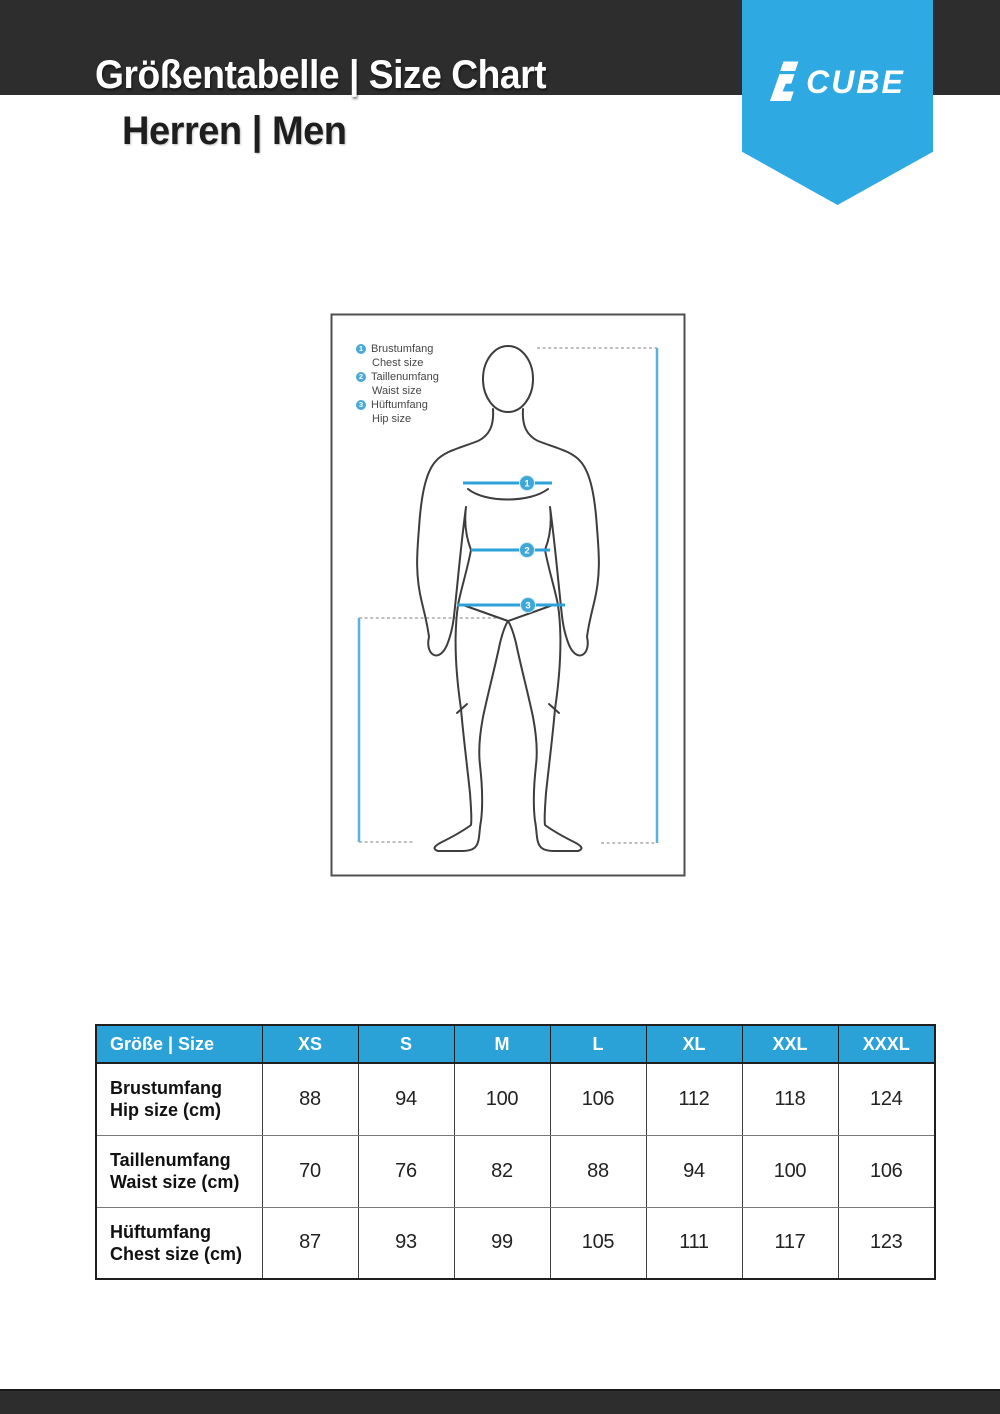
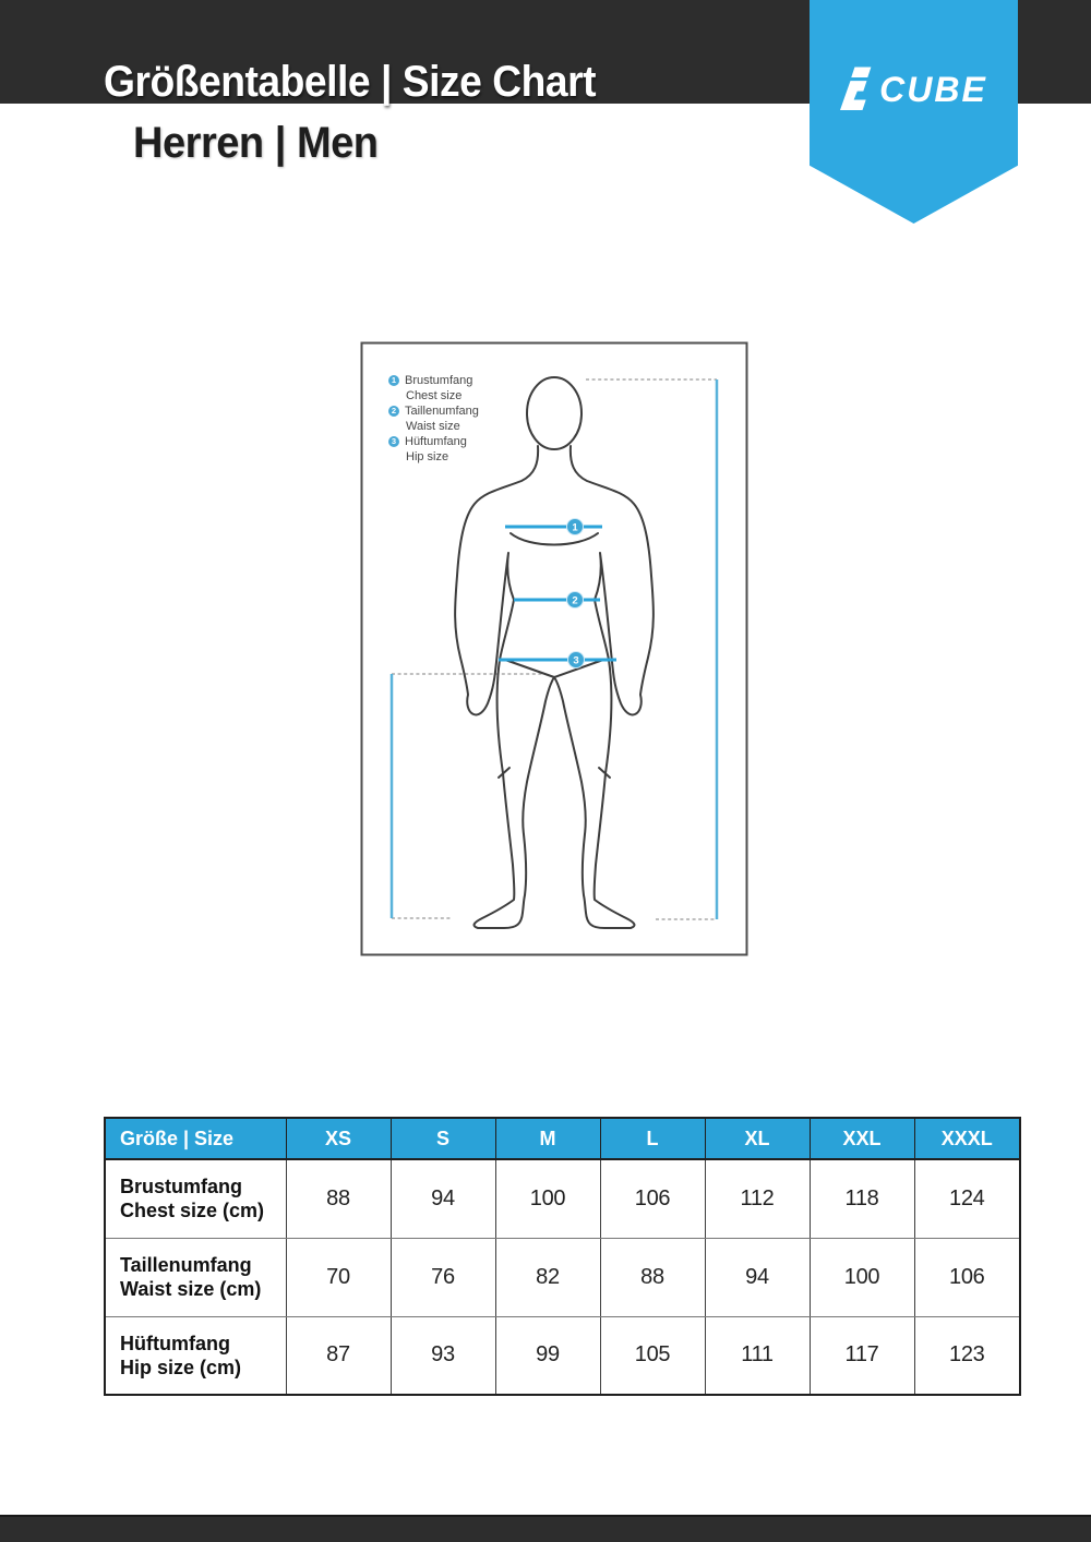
  Größentabelle | Size Chart
  Herren | Men
  CUBE
  1
  2
  3
  1 Brustumfang
  Chest size
  2 Taillenumfang
  Waist size
  3 Hüftumfang
  Hip size
  Größe | Size	XS	S	M	L	XL	XXL	XXXL
- Brustumfang Hip size (cm)	88	94	100	106	112	118	124
+ Brustumfang Chest size (cm)	88	94	100	106	112	118	124
  Taillenumfang Waist size (cm)	70	76	82	88	94	100	106
- Hüftumfang Chest size (cm)	87	93	99	105	111	117	123
+ Hüftumfang Hip size (cm)	87	93	99	105	111	117	123
